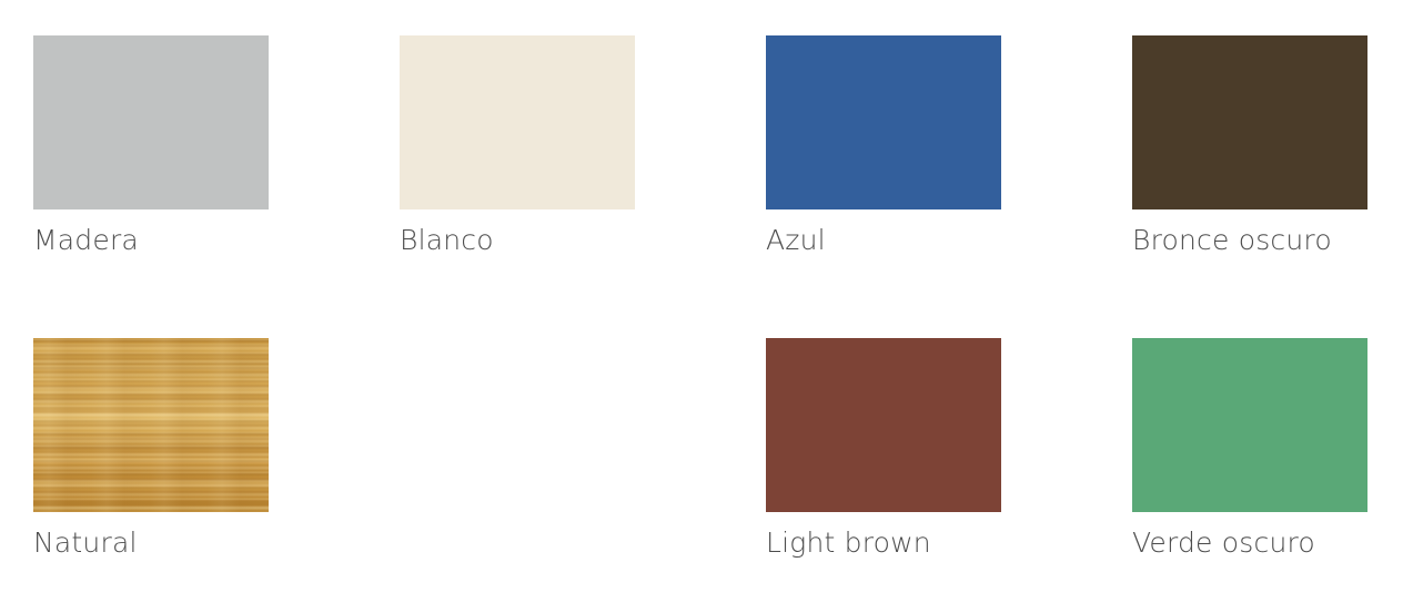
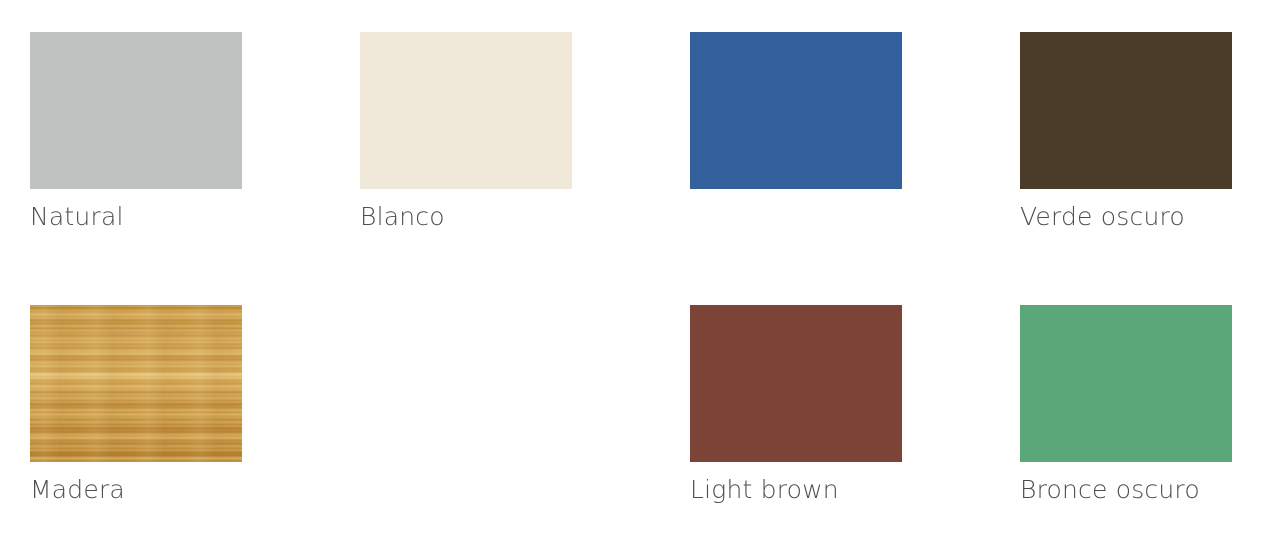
- Madera
+ Natural
  Blanco
- Azul
- Bronce oscuro
+ Verde oscuro
- Natural
+ Madera
  Light brown
- Verde oscuro
+ Bronce oscuro
